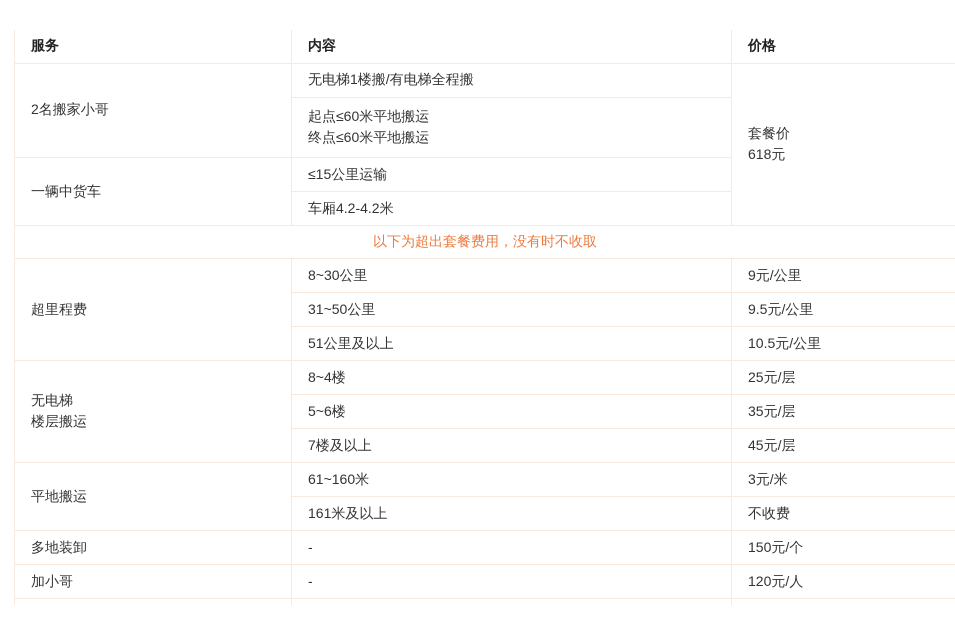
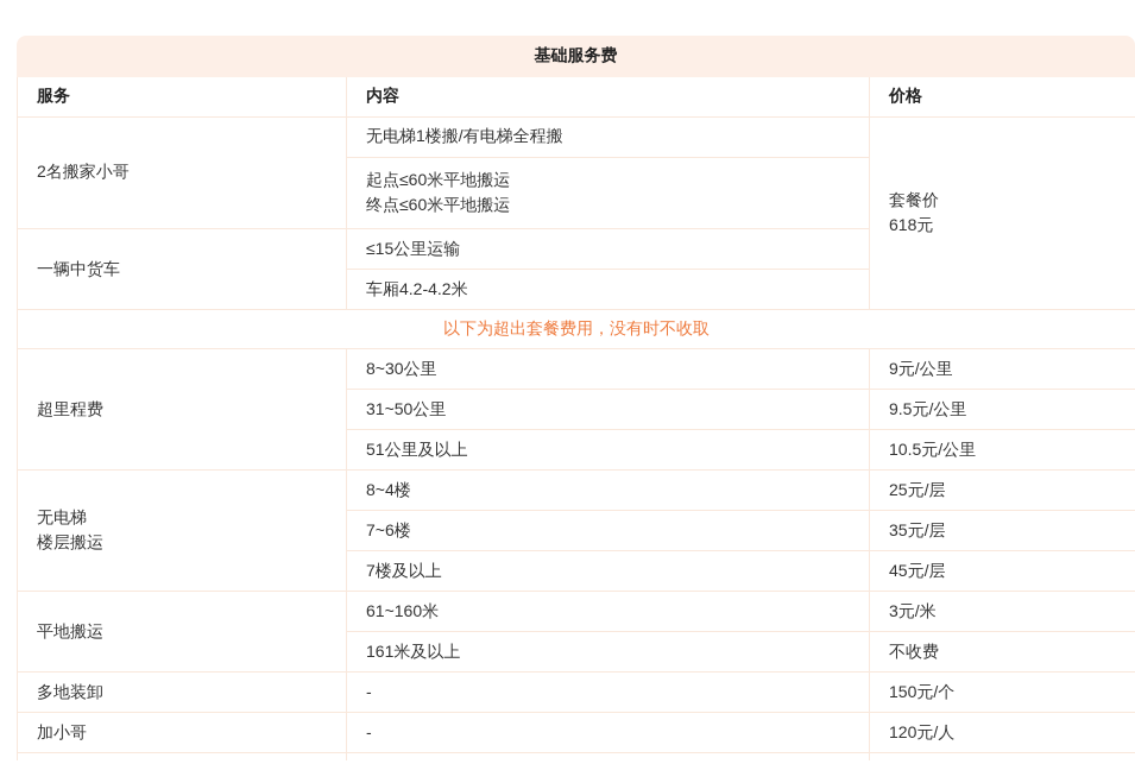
+ 基础服务费
  服务	内容	价格
  2名搬家小哥	无电梯1楼搬/有电梯全程搬	套餐价 618元
  起点≤60米平地搬运 终点≤60米平地搬运
  一辆中货车	≤15公里运输
  车厢4.2-4.2米
  以下为超出套餐费用，没有时不收取
  超里程费	8~30公里	9元/公里
  31~50公里	9.5元/公里
  51公里及以上	10.5元/公里
  无电梯 楼层搬运	8~4楼	25元/层
- 5~6楼	35元/层
+ 7~6楼	35元/层
  7楼及以上	45元/层
  平地搬运	61~160米	3元/米
  161米及以上	不收费
  多地装卸	-	150元/个
  加小哥	-	120元/人
